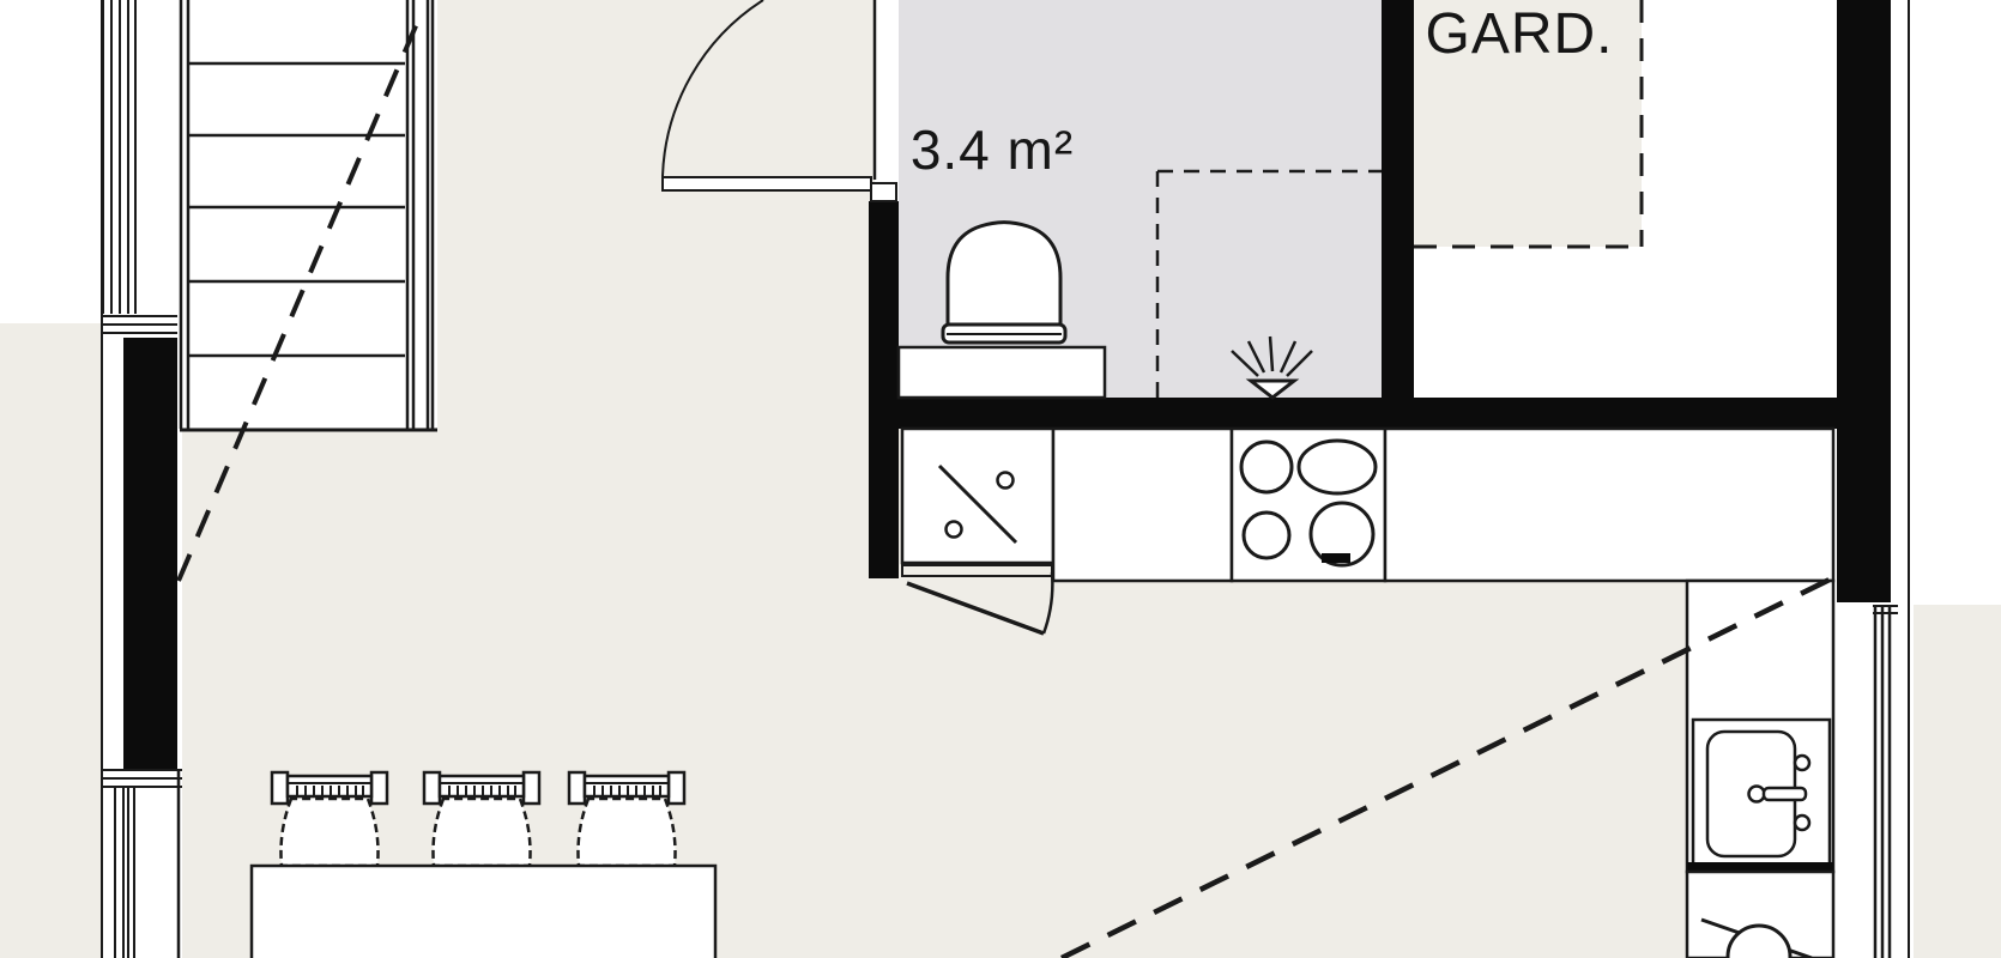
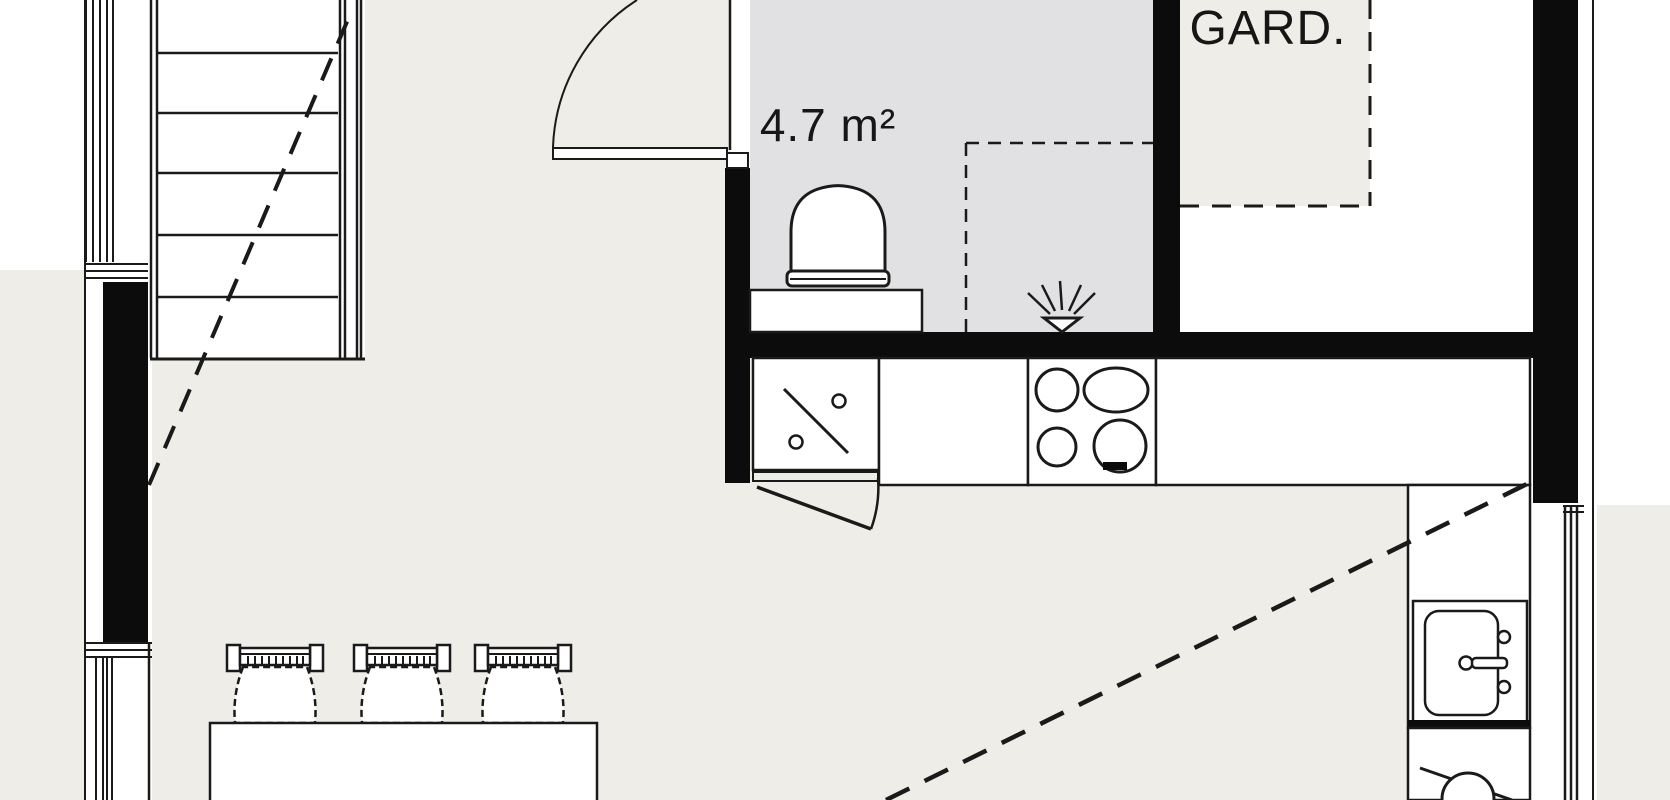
- 3.4 m²
+ 4.7 m²
  GARD.
